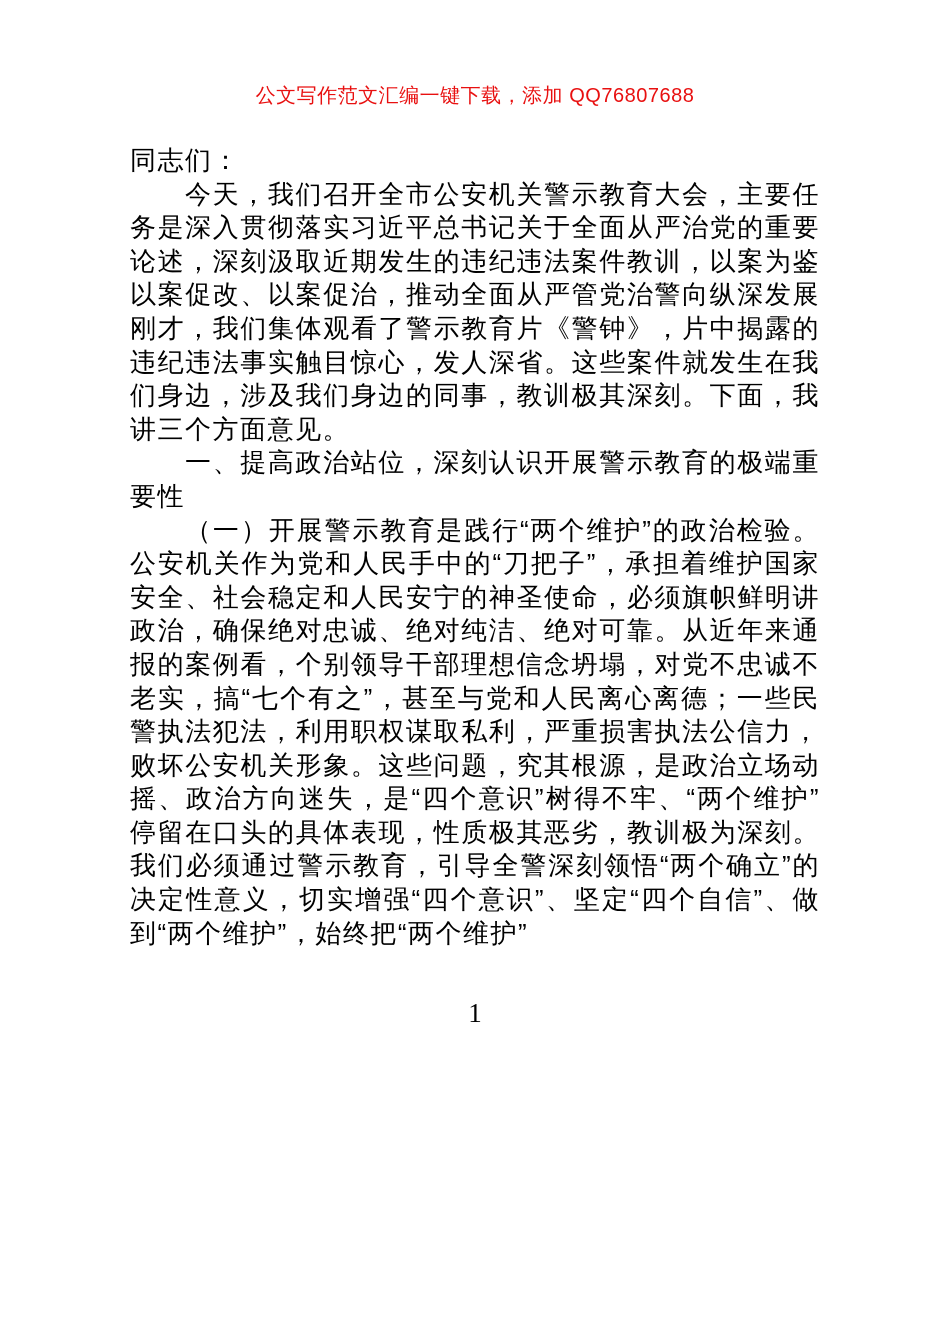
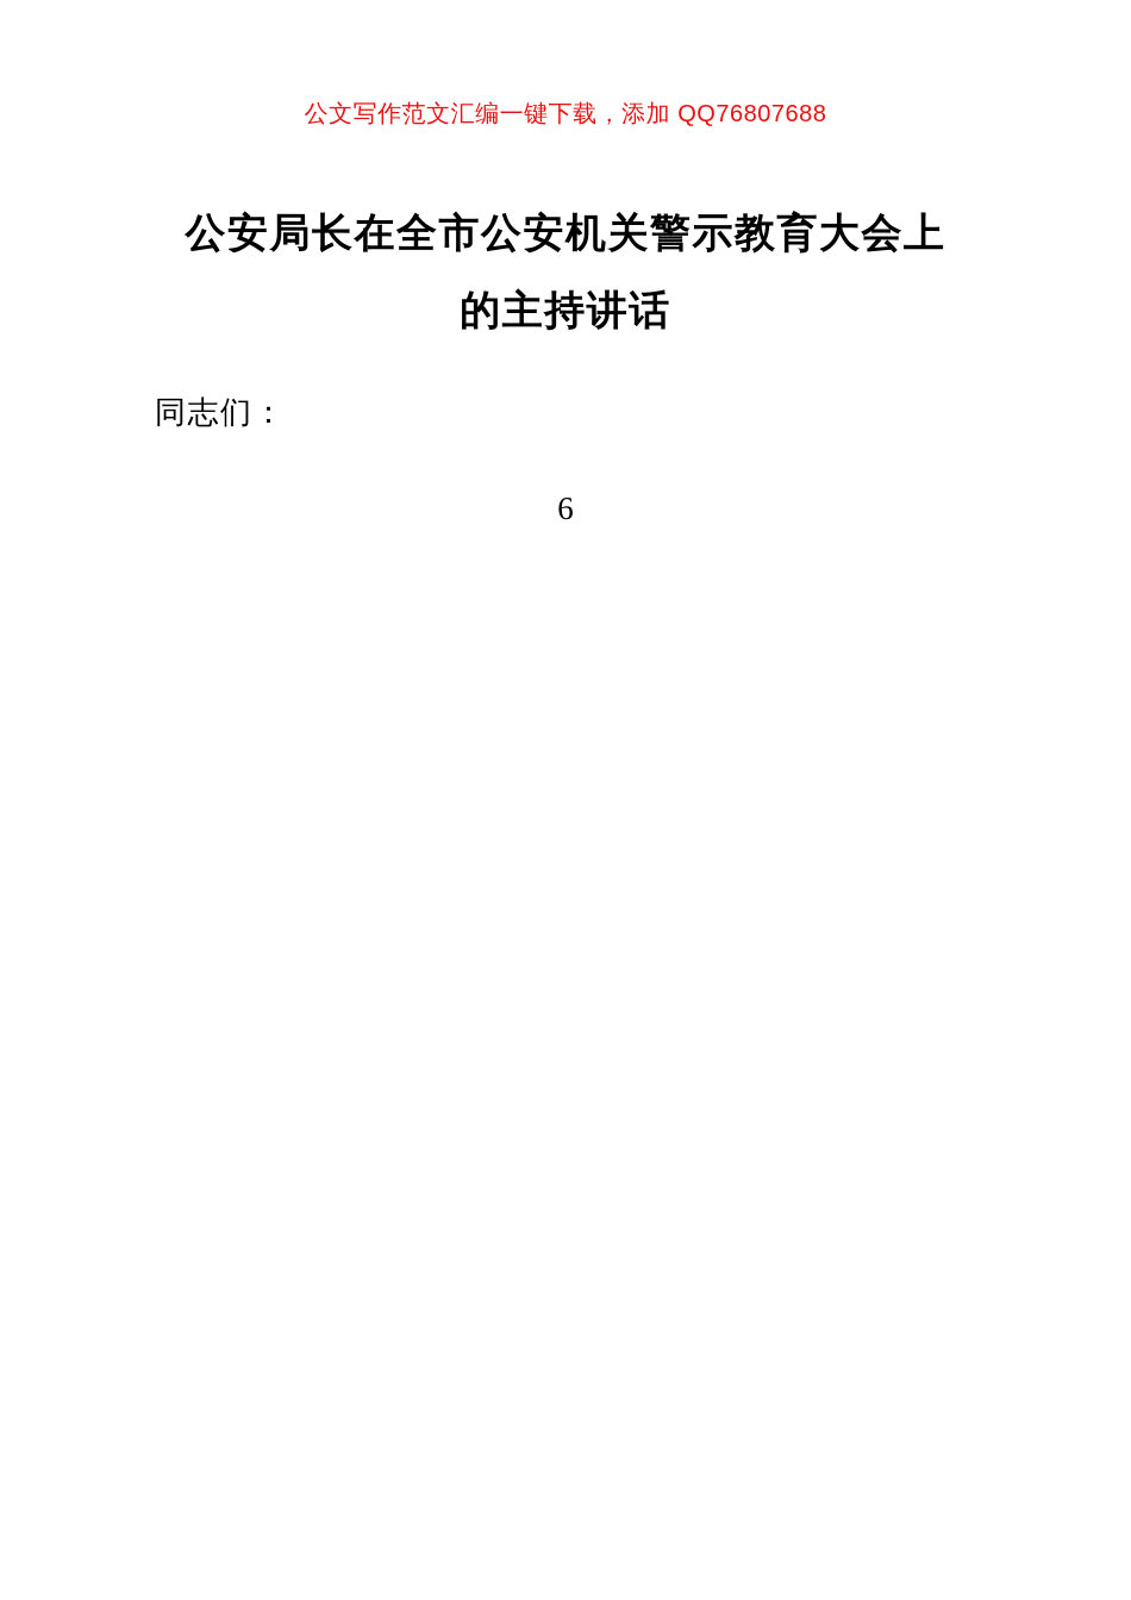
  公文写作范文汇编一键下载，添加 QQ76807688
+ 公安局长在全市公安机关警示教育大会上
+ 的主持讲话
  同志们：
- 今天，我们召开全市公安机关警示教育大会，主要任务是深入贯彻落实习近平总书记关于全面从严治党的重要论述，深刻汲取近期发生的违纪违法案件教训，以案为鉴以案促改、以案促治，推动全面从严管党治警向纵深发展刚才，我们集体观看了警示教育片《警钟》，片中揭露的违纪违法事实触目惊心，发人深省。这些案件就发生在我们身边，涉及我们身边的同事，教训极其深刻。下面，我讲三个方面意见。
- 一、提高政治站位，深刻认识开展警示教育的极端重要性
- （一）开展警示教育是践行“两个维护”的政治检验。公安机关作为党和人民手中的“刀把子”，承担着维护国家安全、社会稳定和人民安宁的神圣使命，必须旗帜鲜明讲政治，确保绝对忠诚、绝对纯洁、绝对可靠。从近年来通报的案例看，个别领导干部理想信念坍塌，对党不忠诚不老实，搞“七个有之”，甚至与党和人民离心离德；一些民警执法犯法，利用职权谋取私利，严重损害执法公信力，败坏公安机关形象。这些问题，究其根源，是政治立场动摇、政治方向迷失，是“四个意识”树得不牢、“两个维护”停留在口头的具体表现，性质极其恶劣，教训极为深刻。我们必须通过警示教育，引导全警深刻领悟“两个确立”的决定性意义，切实增强“四个意识”、坚定“四个自信”、做到“两个维护”，始终把“两个维护”
- 1
+ 6
